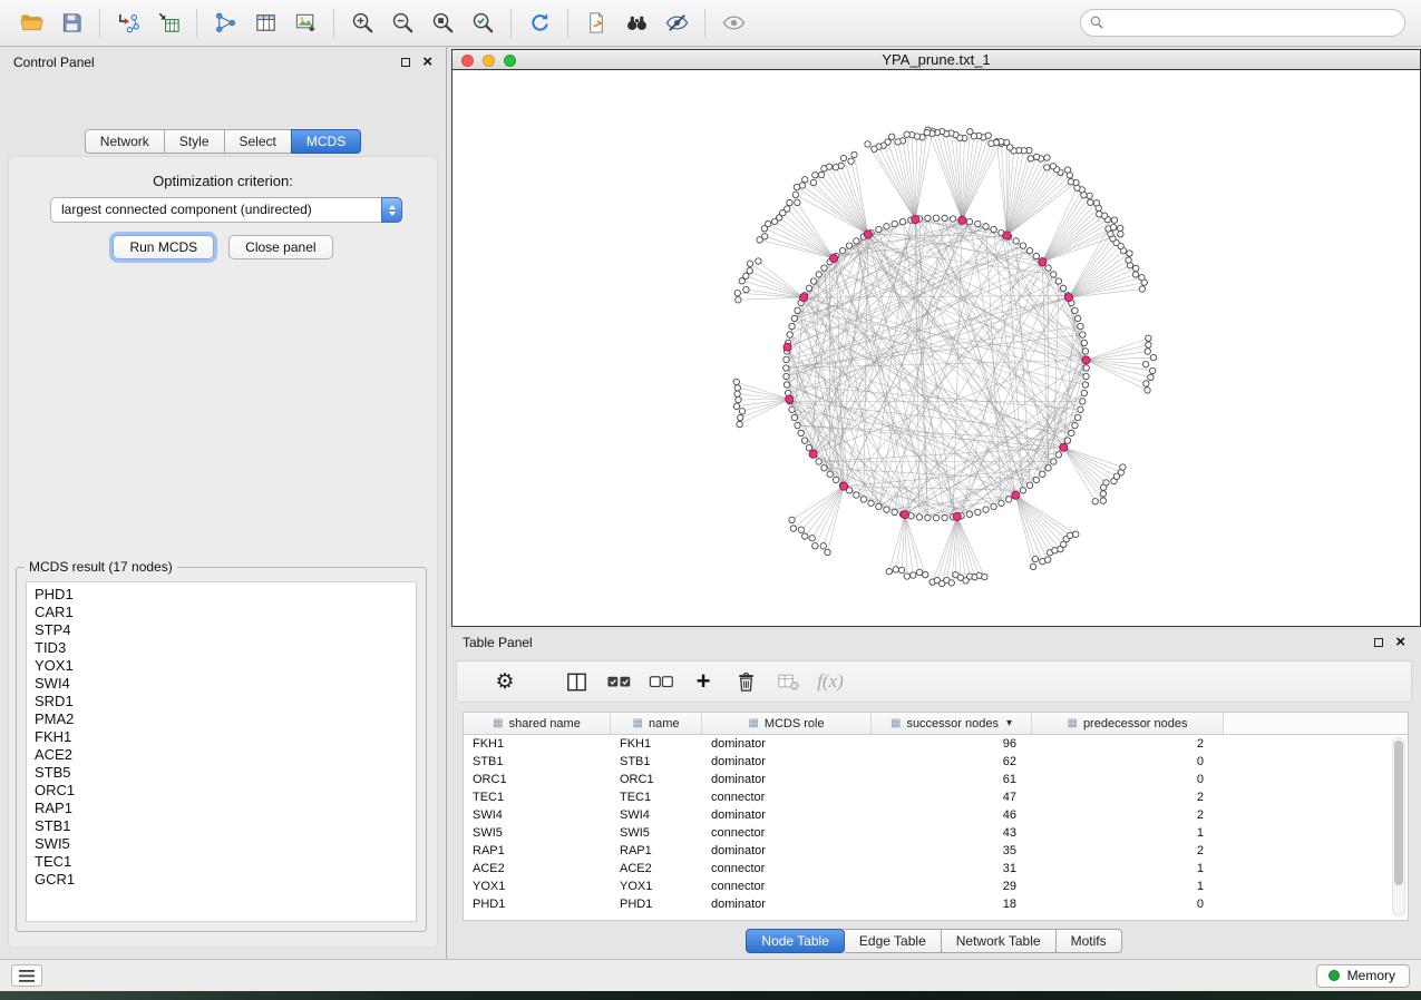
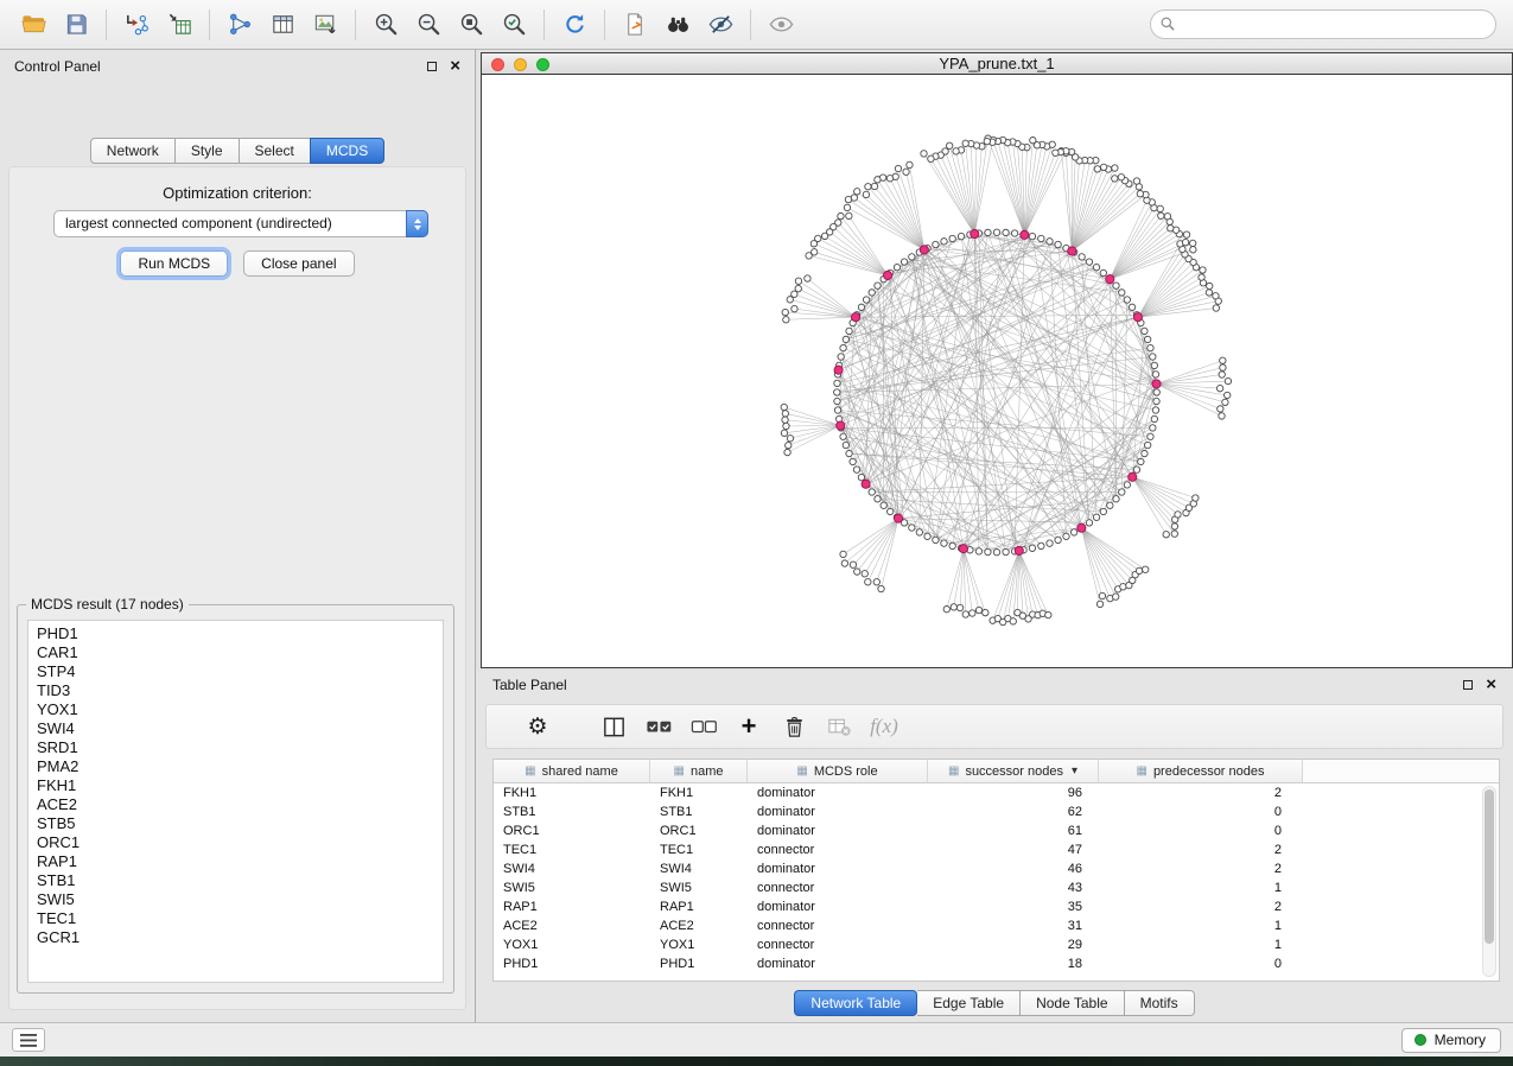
  Control Panel
  ×
  Network
  Style
  Select
  MCDS
  Optimization criterion:
  largest connected component (undirected)
  Run MCDS
  Close panel
  MCDS result (17 nodes)
  PHD1
  CAR1
  STP4
  TID3
  YOX1
  SWI4
  SRD1
  PMA2
  FKH1
  ACE2
  STB5
  ORC1
  RAP1
  STB1
  SWI5
  TEC1
  GCR1
  YPA_prune.txt_1
  Table Panel
  ×
  ⚙
  +
  f(x)
  ▦
  shared name
  ▦
  name
  ▦
  MCDS role
  ▦
  successor nodes
  ▾
  ▦
  predecessor nodes
  FKH1
  FKH1
  dominator
  96
  2
  STB1
  STB1
  dominator
  62
  0
  ORC1
  ORC1
  dominator
  61
  0
  TEC1
  TEC1
  connector
  47
  2
  SWI4
  SWI4
  dominator
  46
  2
  SWI5
  SWI5
  connector
  43
  1
  RAP1
  RAP1
  dominator
  35
  2
  ACE2
  ACE2
  connector
  31
  1
  YOX1
  YOX1
  connector
  29
  1
  PHD1
  PHD1
  dominator
  18
  0
- Node Table
+ Network Table
  Edge Table
- Network Table
+ Node Table
  Motifs
  Memory
